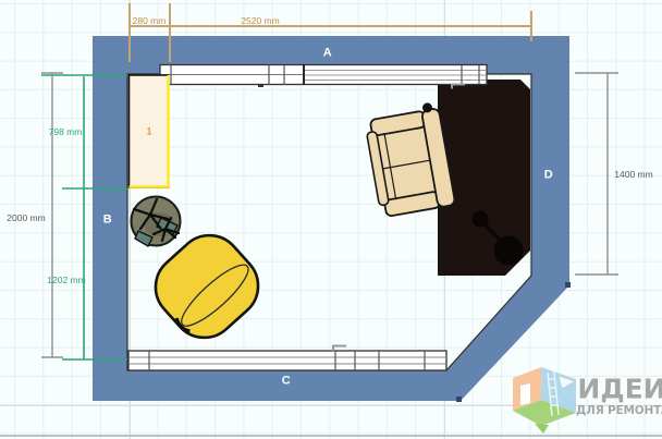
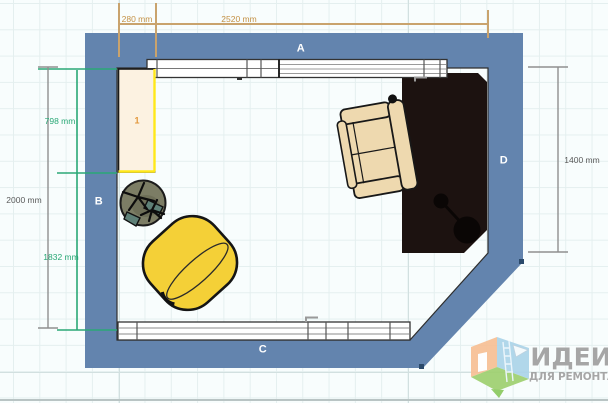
  280 mm
  2520 mm
  2000 mm
  798 mm
- 1202 mm
+ 1832 mm
  1400 mm
  A
  B
  C
  D
  1
  ИДЕИ
  ДЛЯ РЕМОНТ
